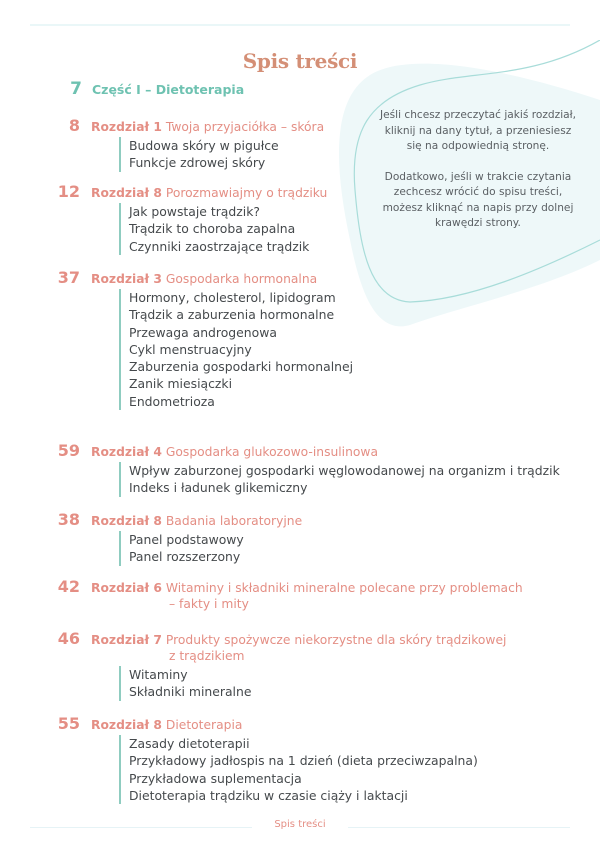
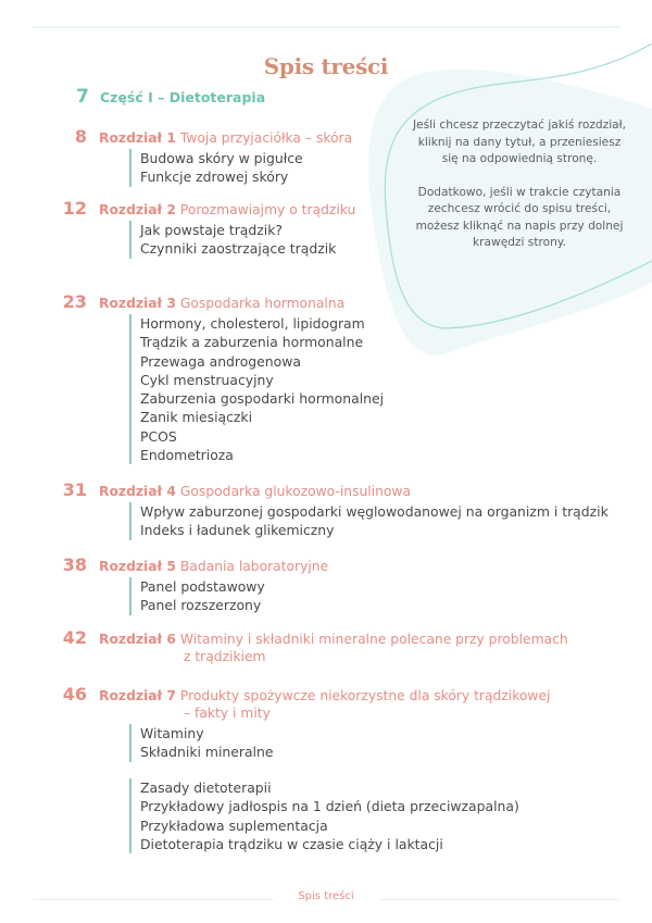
  Spis treści
  Jeśli chcesz przeczytać jakiś rozdział, kliknij na dany tytuł, a przeniesiesz się na odpowiednią stronę.
  Dodatkowo, jeśli w trakcie czytania zechcesz wrócić do spisu treści, możesz kliknąć na napis przy dolnej krawędzi strony.
  7
  Część I – Dietoterapia
  8
  Rozdział 1 Twoja przyjaciółka – skóra
  Budowa skóry w pigułce
  Funkcje zdrowej skóry
  12
- Rozdział 8 Porozmawiajmy o trądziku
+ Rozdział 2 Porozmawiajmy o trądziku
  Jak powstaje trądzik?
- Trądzik to choroba zapalna
  Czynniki zaostrzające trądzik
- 37
+ 23
  Rozdział 3 Gospodarka hormonalna
  Hormony, cholesterol, lipidogram
  Trądzik a zaburzenia hormonalne
  Przewaga androgenowa
  Cykl menstruacyjny
  Zaburzenia gospodarki hormonalnej
  Zanik miesiączki
+ PCOS
  Endometrioza
- 59
+ 31
  Rozdział 4 Gospodarka glukozowo-insulinowa
  Wpływ zaburzonej gospodarki węglowodanowej na organizm i trądzik
  Indeks i ładunek glikemiczny
  38
- Rozdział 8 Badania laboratoryjne
+ Rozdział 5 Badania laboratoryjne
  Panel podstawowy
  Panel rozszerzony
  42
  Rozdział 6 Witaminy i składniki mineralne polecane przy problemach
- – fakty i mity
+ z trądzikiem
  46
  Rozdział 7 Produkty spożywcze niekorzystne dla skóry trądzikowej
- z trądzikiem
+ – fakty i mity
  Witaminy
  Składniki mineralne
- 55
- Rozdział 8 Dietoterapia
  Zasady dietoterapii
  Przykładowy jadłospis na 1 dzień (dieta przeciwzapalna)
  Przykładowa suplementacja
  Dietoterapia trądziku w czasie ciąży i laktacji
  Spis treści
